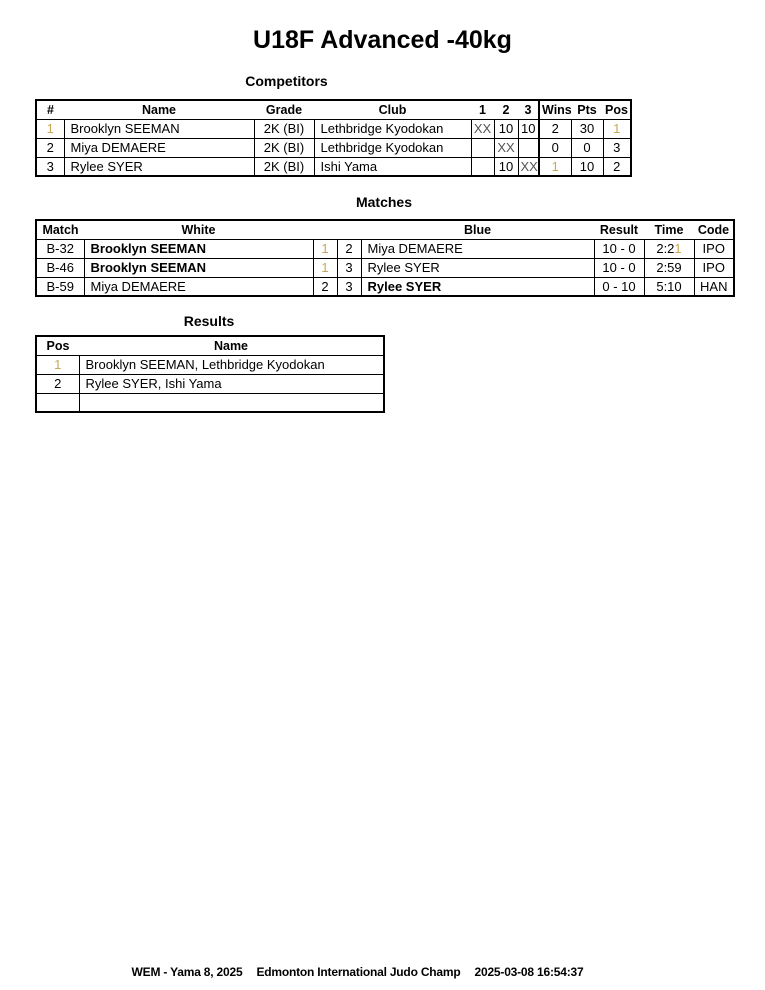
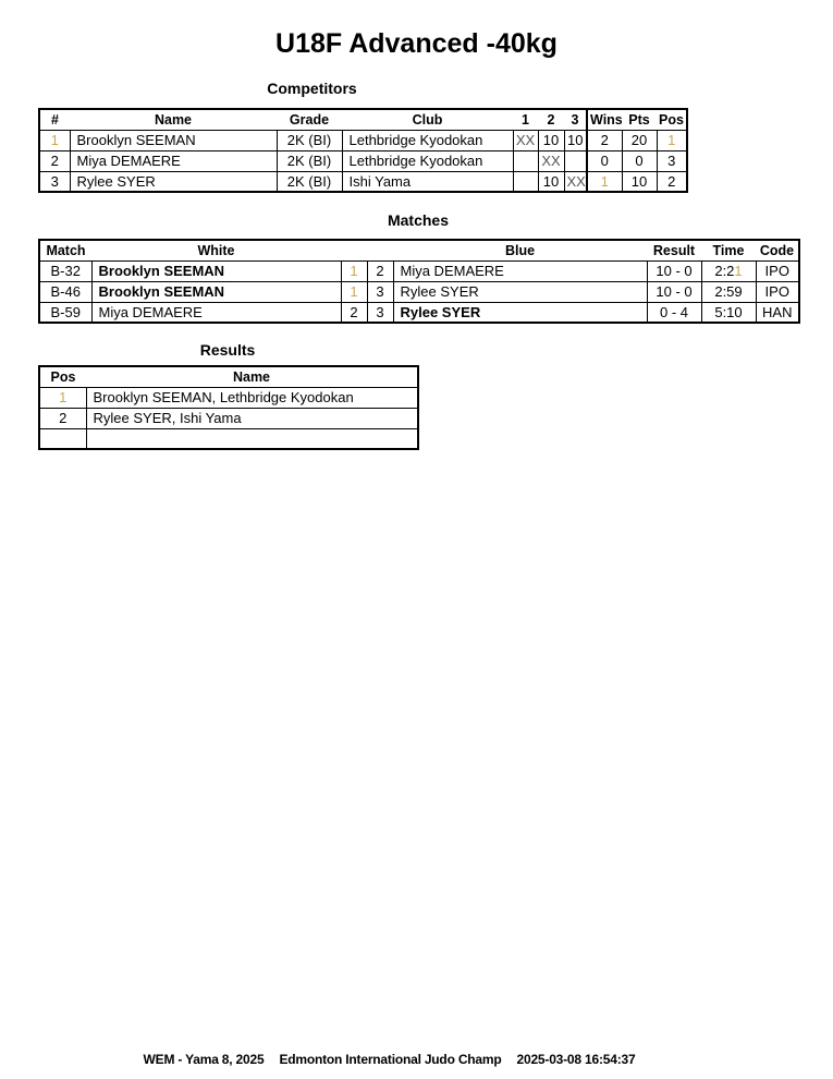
  U18F Advanced -40kg
  Competitors
  #	Name	Grade	Club	1	2	3	Wins	Pts	Pos
- 1	Brooklyn SEEMAN	2K (BI)	Lethbridge Kyodokan	XX	10	10	2	30	1
+ 1	Brooklyn SEEMAN	2K (BI)	Lethbridge Kyodokan	XX	10	10	2	20	1
  2	Miya DEMAERE	2K (BI)	Lethbridge Kyodokan		XX		0	0	3
  3	Rylee SYER	2K (BI)	Ishi Yama		10	XX	1	10	2
  Matches
  Match	White			Blue	Result	Time	Code
  B-32	Brooklyn SEEMAN	1	2	Miya DEMAERE	10 - 0	2:21	IPO
  B-46	Brooklyn SEEMAN	1	3	Rylee SYER	10 - 0	2:59	IPO
- B-59	Miya DEMAERE	2	3	Rylee SYER	0 - 10	5:10	HAN
+ B-59	Miya DEMAERE	2	3	Rylee SYER	0 - 4	5:10	HAN
  Results
  Pos	Name
  1	Brooklyn SEEMAN, Lethbridge Kyodokan
  2	Rylee SYER, Ishi Yama
  WEM - Yama 8, 2025 Edmonton International Judo Champ 2025-03-08 16:54:37
